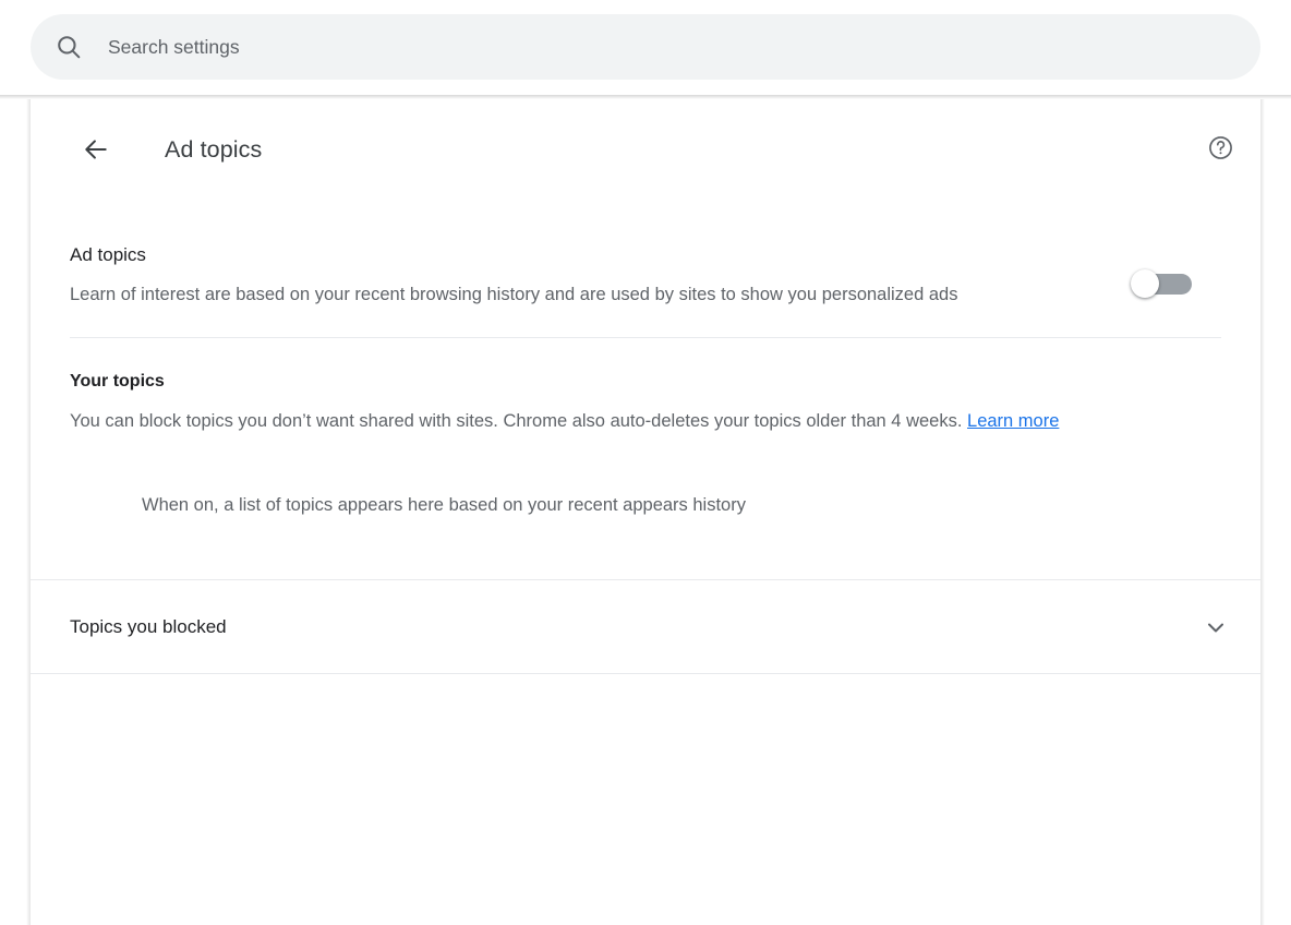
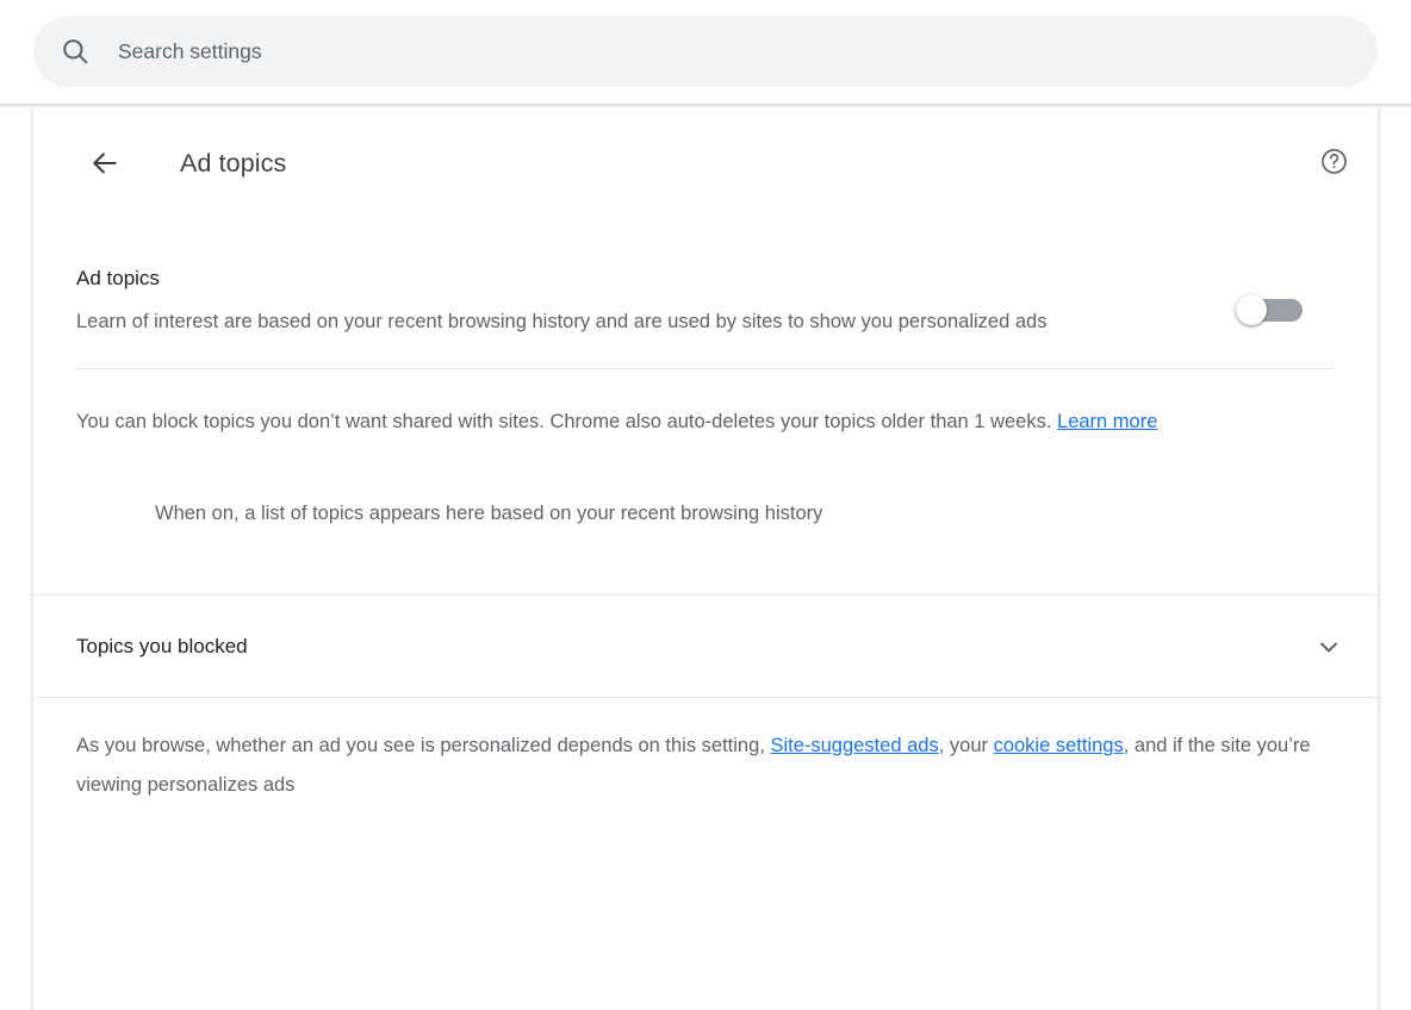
  Search settings
  Ad topics
  Ad topics
  Learn of interest are based on your recent browsing history and are used by sites to show you personalized ads
- Your topics
- You can block topics you don’t want shared with sites. Chrome also auto-deletes your topics older than 4 weeks. Learn more
+ You can block topics you don’t want shared with sites. Chrome also auto-deletes your topics older than 1 weeks. Learn more
- When on, a list of topics appears here based on your recent appears history
+ When on, a list of topics appears here based on your recent browsing history
  Topics you blocked
+ As you browse, whether an ad you see is personalized depends on this setting, Site-suggested ads, your cookie settings, and if the site you’re viewing personalizes ads
